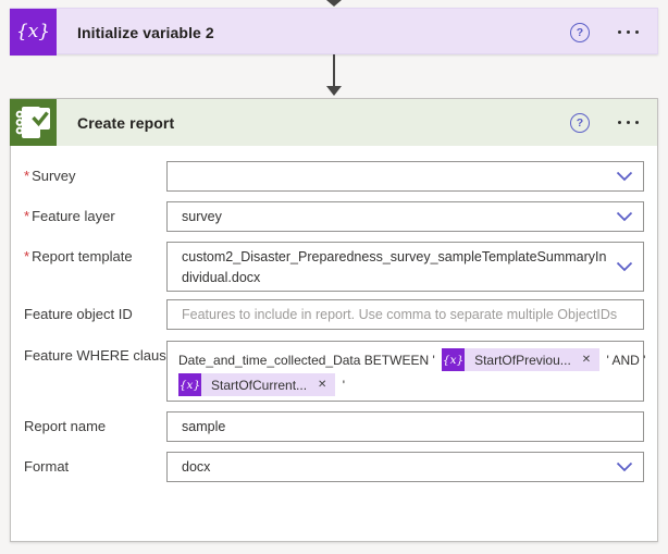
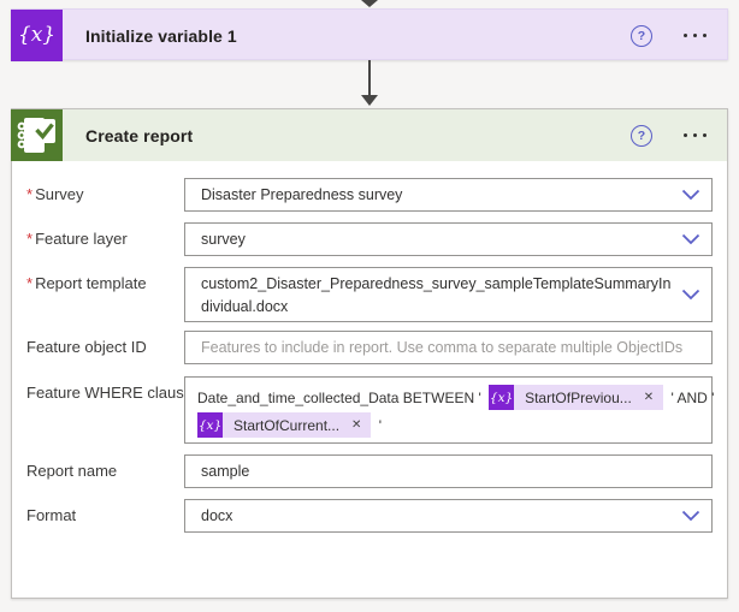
  {x}
- Initialize variable 2
+ Initialize variable 1
  ?
  Create report
  ?
  * Survey
+ Disaster Preparedness survey
  * Feature layer
  survey
  * Report template
  custom2_Disaster_Preparedness_survey_sampleTemplateSummaryIndividual.docx
  Feature object ID
  Features to include in report. Use comma to separate multiple ObjectIDs
  Feature WHERE claus
  Date_and_time_collected_Data BETWEEN '
  {x}
  StartOfPreviou...
  ✕
  ' AND '
  {x}
  StartOfCurrent...
  ✕
  '
  Report name
  sample
  Format
  docx
